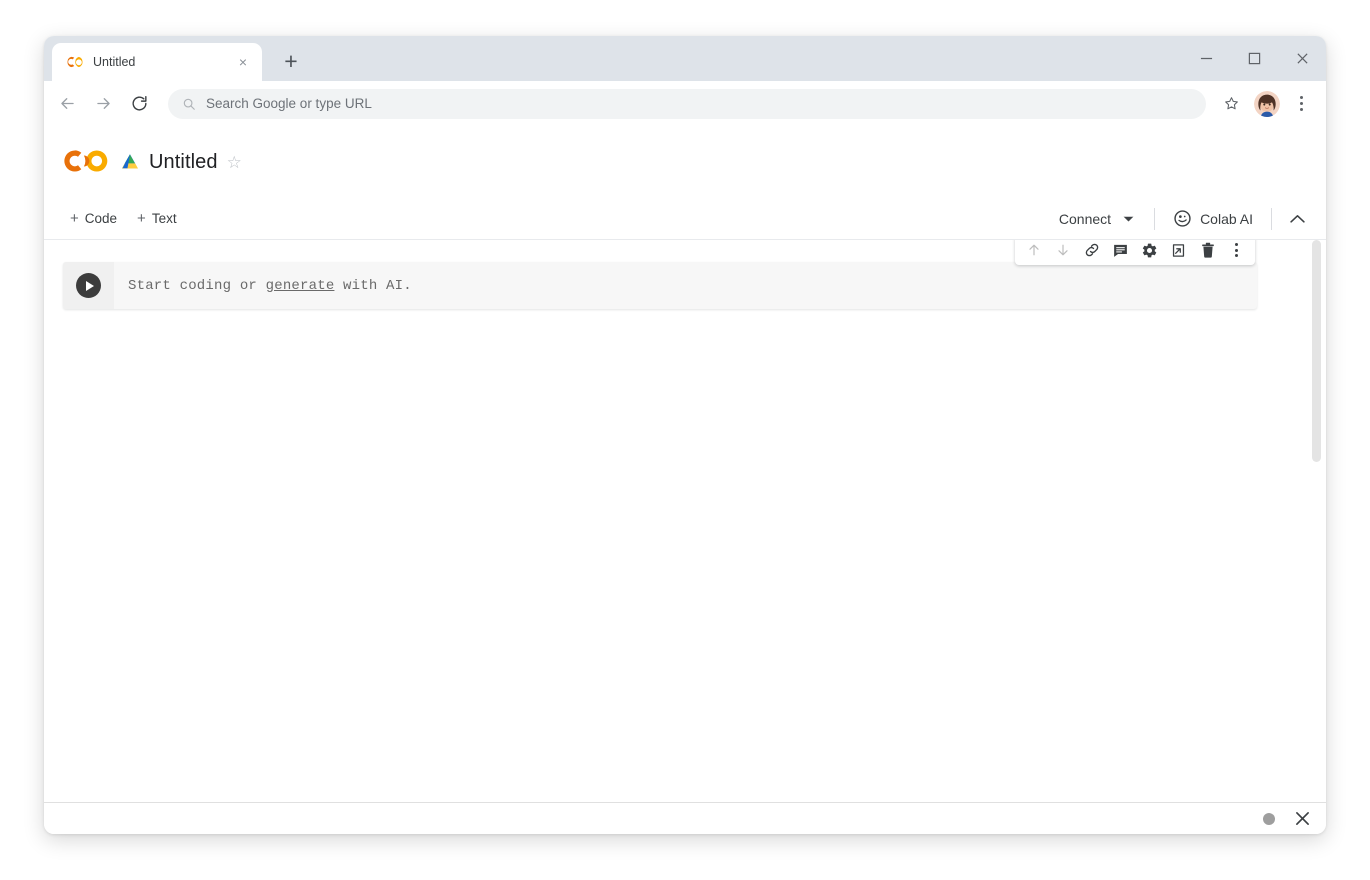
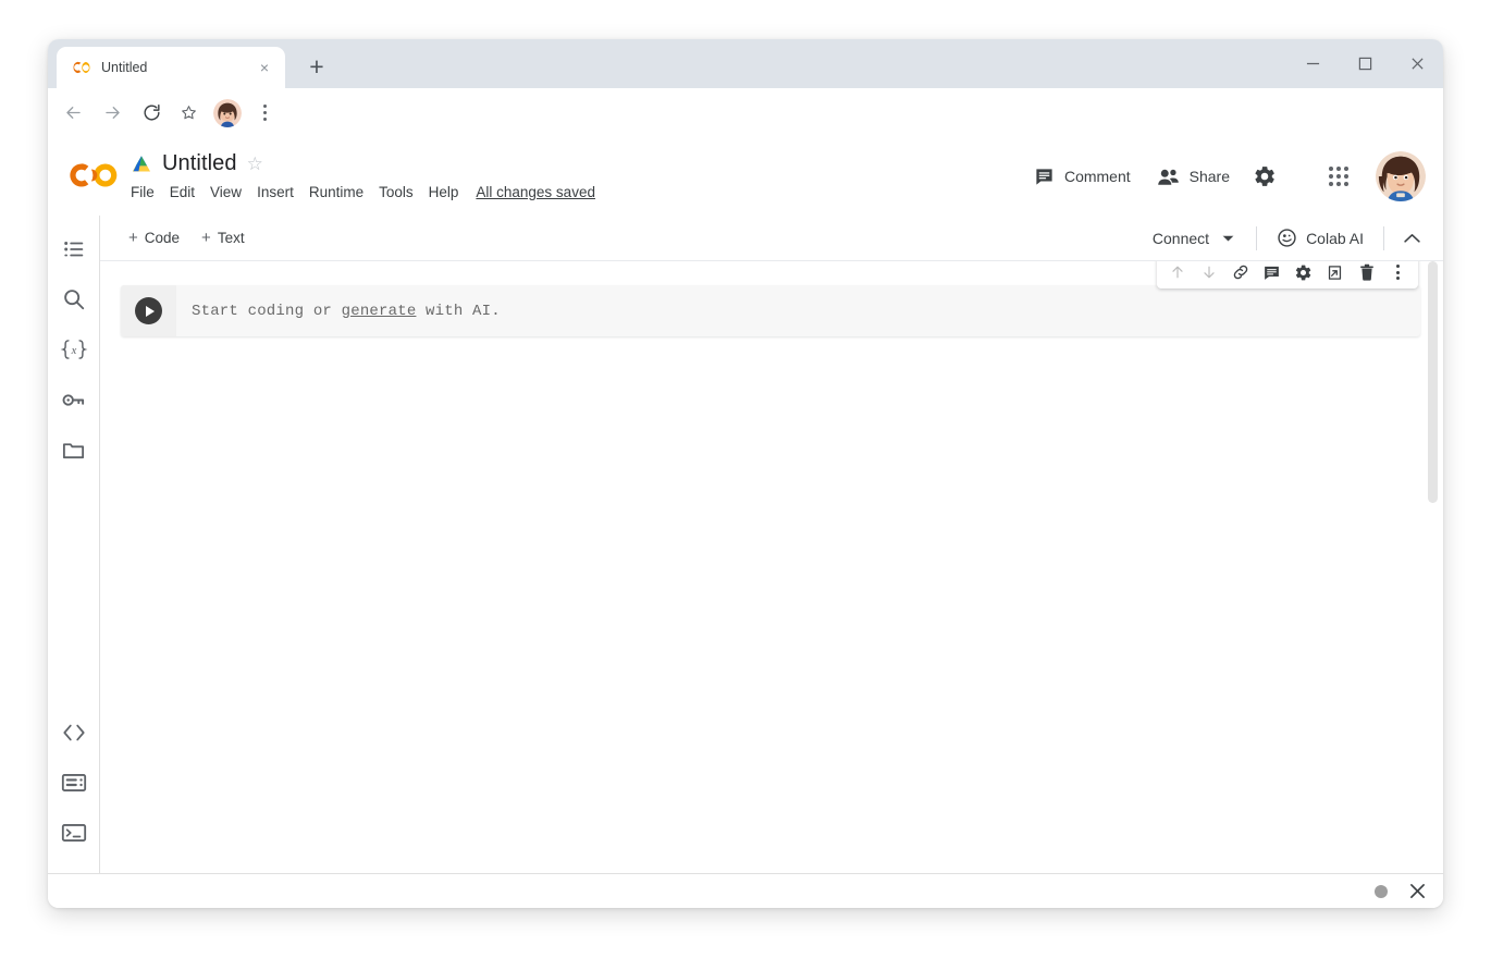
  Untitled
  ×
  +
- Search Google or type URL
  Untitled
  ☆
+ File
+ Edit
+ View
+ Insert
+ Runtime
+ Tools
+ Help
+ All changes saved
+ Comment
+ Share
+ x
  +
  Code
  +
  Text
  Connect
  Colab AI
  Start coding or generate with AI.
